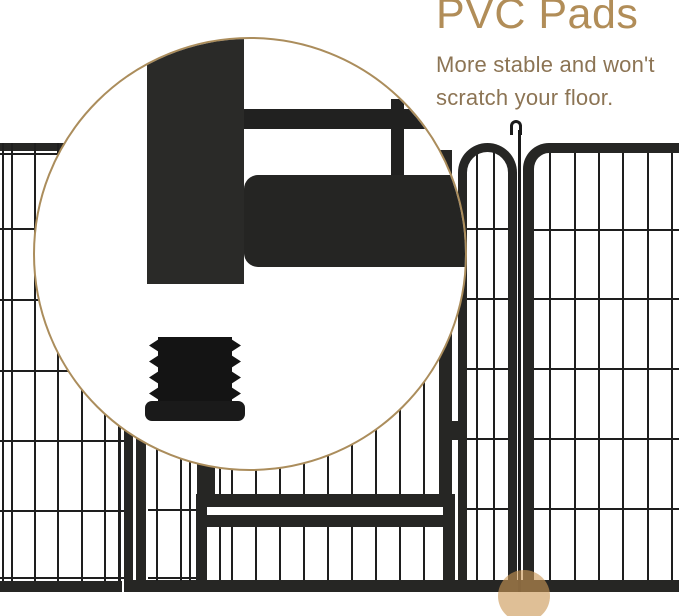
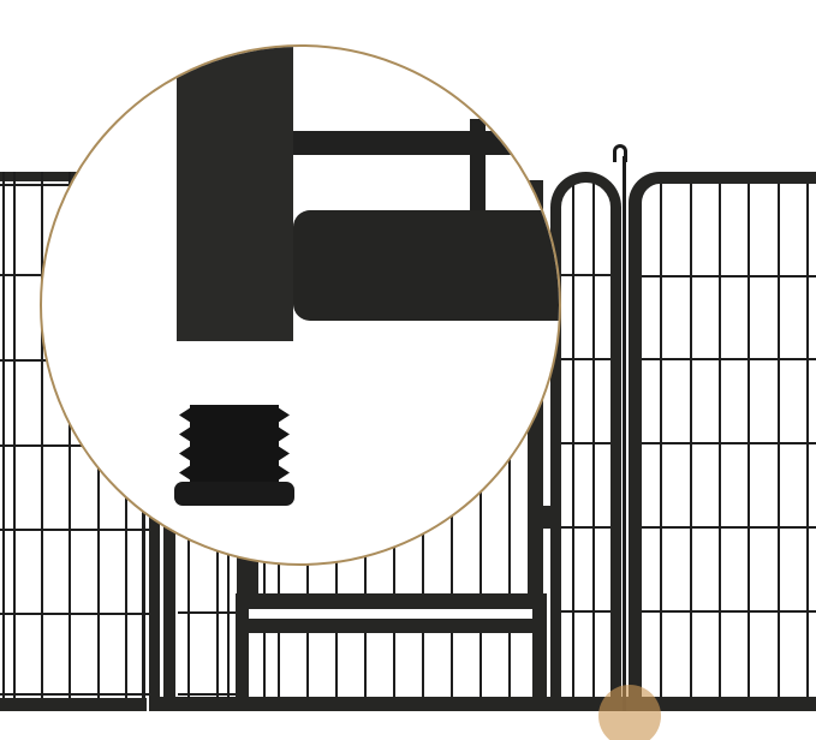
- PVC Pads
- More stable and won't
- scratch your floor.
